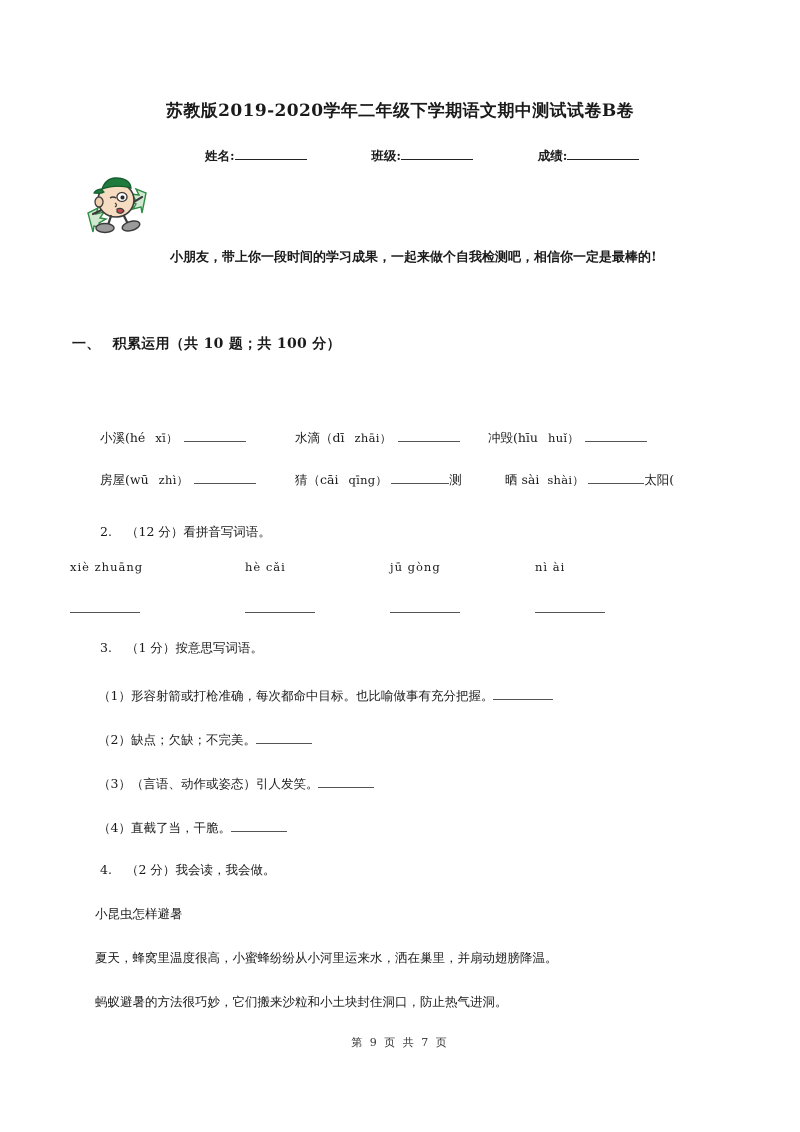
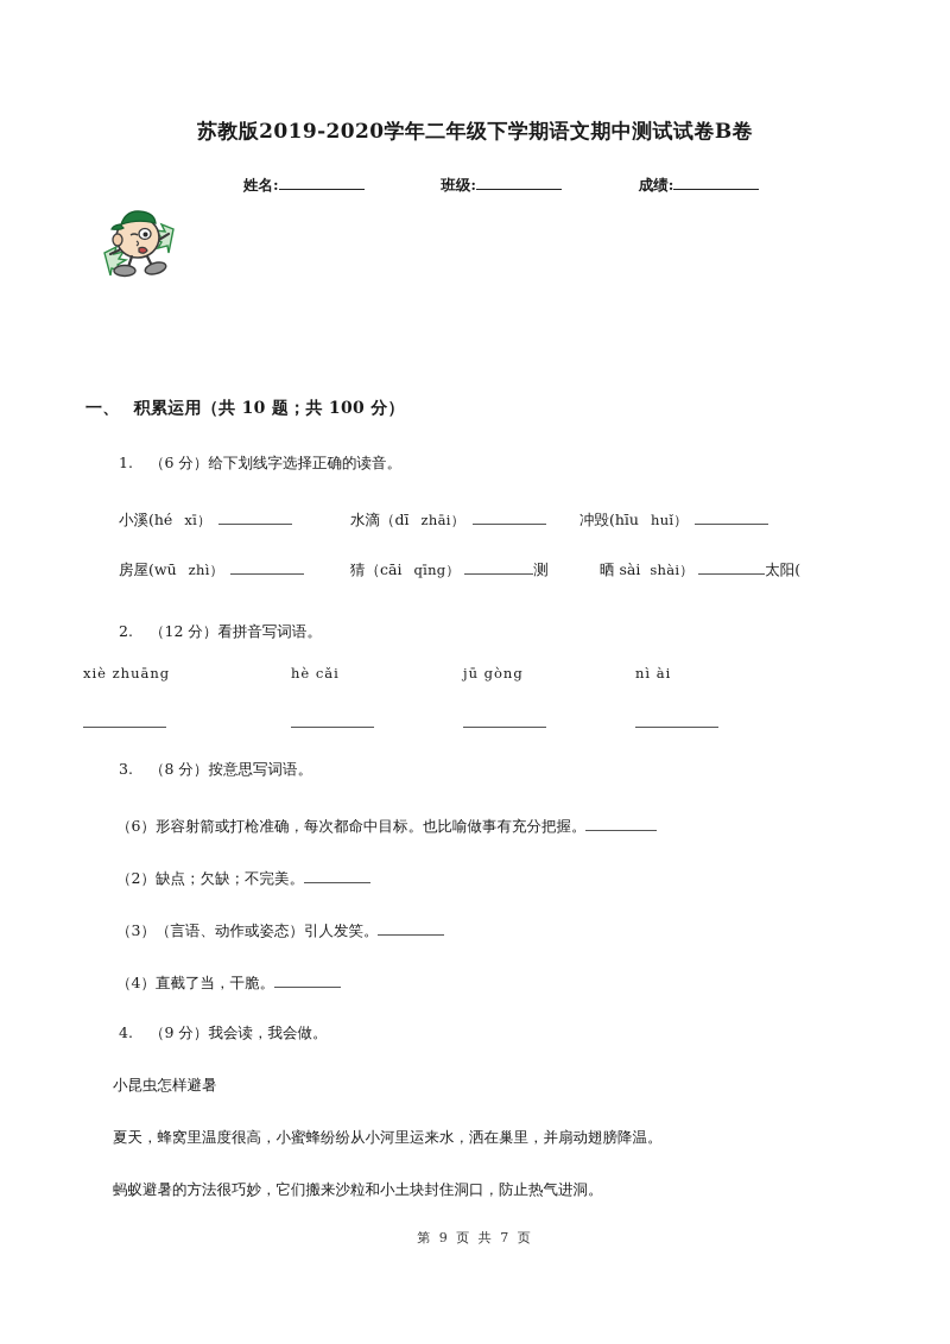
  苏教版2019-2020学年二年级下学期语文期中测试试卷B卷
  姓名: 班级: 成绩:
- 小朋友，带上你一段时间的学习成果，一起来做个自我检测吧，相信你一定是最棒的!
  一、 积累运用（共 10 题；共 100 分）
+ 1. （6 分）给下划线字选择正确的读音。
  小溪(hé xī）
  水滴（dī zhāi）
  冲毁(hīu huǐ）
  房屋(wū zhì）
  猜（cāi qīng） 测
  晒 sài shài） 太阳(
  2. （12 分）看拼音写词语。
  xiè zhuāng
  hè cǎi
  jū gòng
  nì ài
- 3. （1 分）按意思写词语。
+ 3. （8 分）按意思写词语。
- （1）形容射箭或打枪准确，每次都命中目标。也比喻做事有充分把握。
+ （6）形容射箭或打枪准确，每次都命中目标。也比喻做事有充分把握。
  （2）缺点；欠缺；不完美。
  （3）（言语、动作或姿态）引人发笑。
  （4）直截了当，干脆。
- 4. （2 分）我会读，我会做。
+ 4. （9 分）我会读，我会做。
  小昆虫怎样避暑
  夏天，蜂窝里温度很高，小蜜蜂纷纷从小河里运来水，洒在巢里，并扇动翅膀降温。
  蚂蚁避暑的方法很巧妙，它们搬来沙粒和小土块封住洞口，防止热气进洞。
  第 9 页 共 7 页
